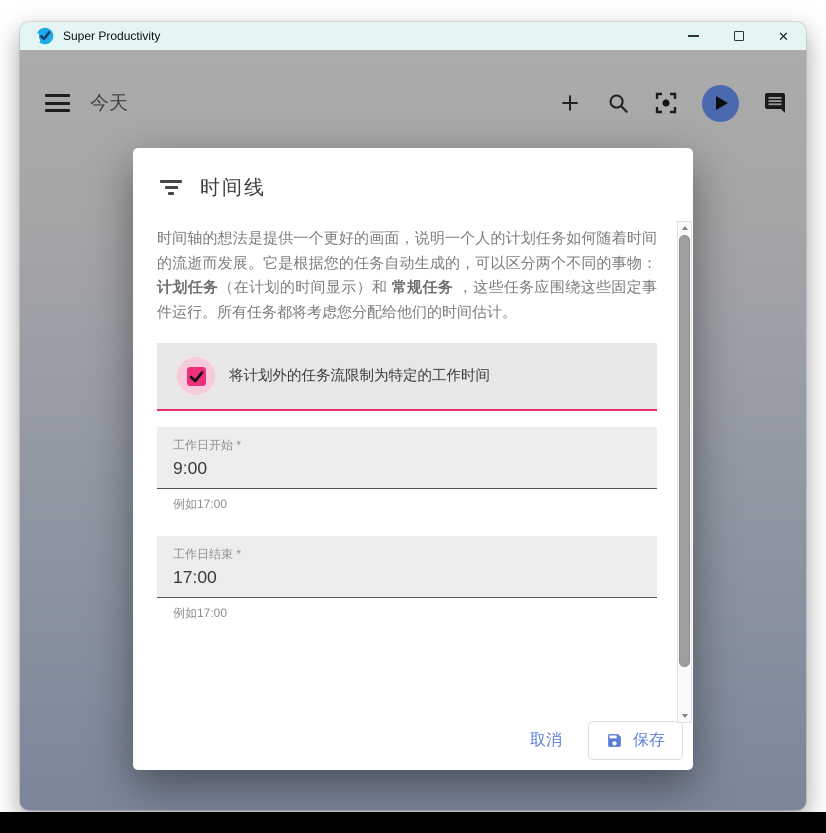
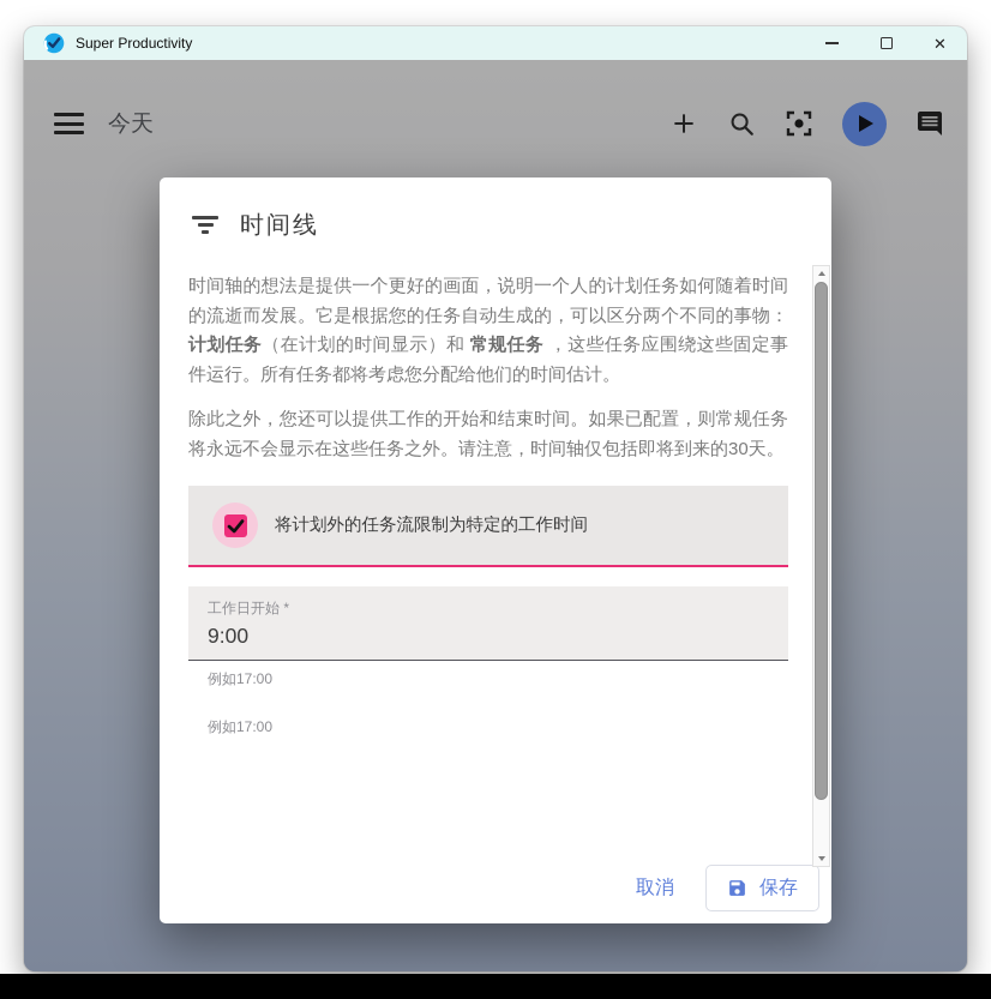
  Super Productivity
  ✕
  今天
  时间线
  时间轴的想法是提供一个更好的画面，说明一个人的计划任务如何随着时间的流逝而发展。它是根据您的任务自动生成的，可以区分两个不同的事物： 计划任务（在计划的时间显示）和 常规任务 ，这些任务应围绕这些固定事件运行。所有任务都将考虑您分配给他们的时间估计。
+ 除此之外，您还可以提供工作的开始和结束时间。如果已配置，则常规任务将永远不会显示在这些任务之外。请注意，时间轴仅包括即将到来的30天。
  将计划外的任务流限制为特定的工作时间
  工作日开始 *
  9:00
  例如17:00
- 工作日结束 *
- 17:00
  例如17:00
  取消
  保存
